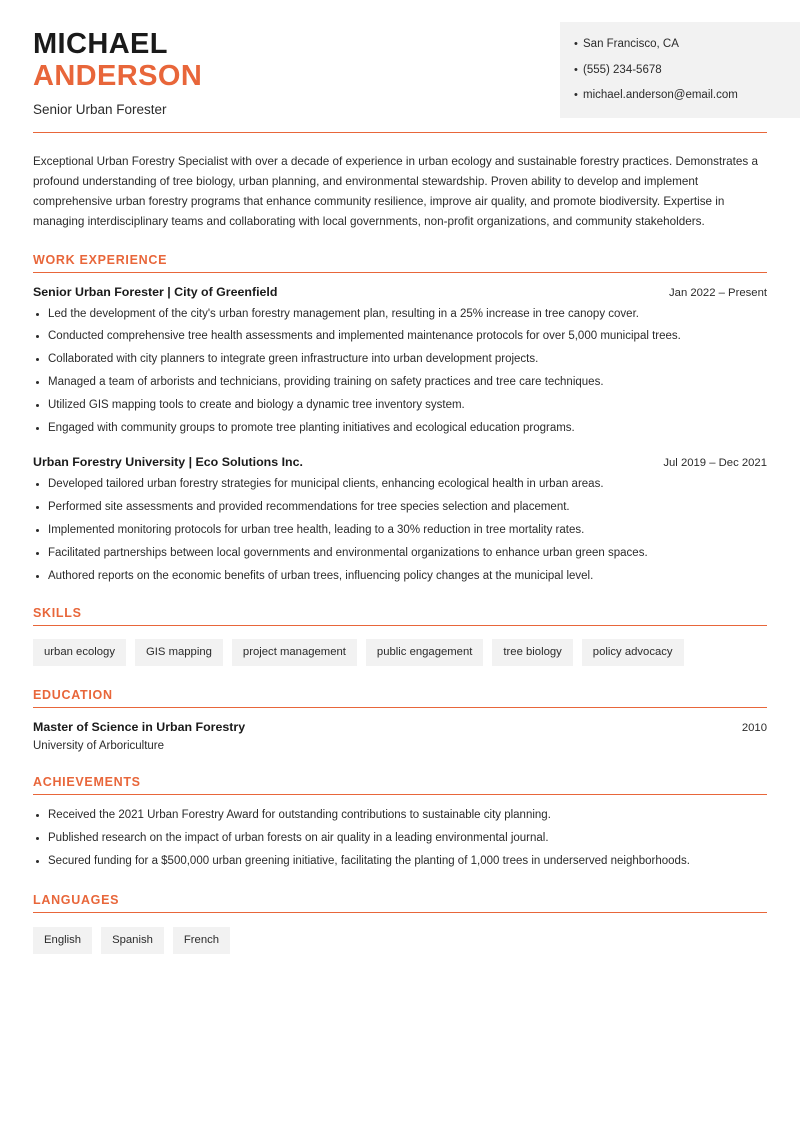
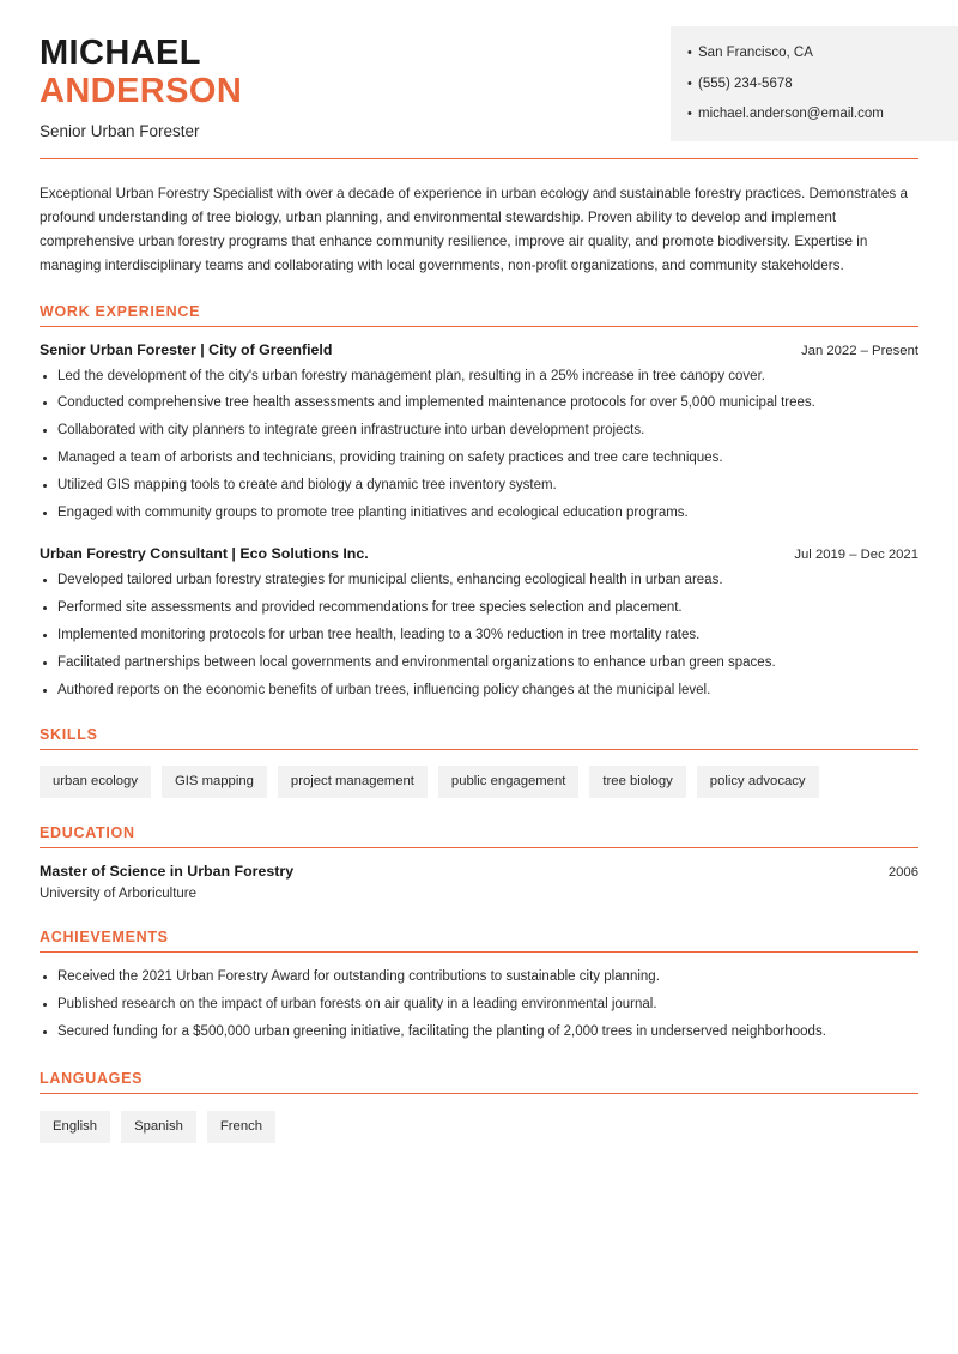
  MICHAEL
  ANDERSON
  Senior Urban Forester
  •
  San Francisco, CA
  •
  (555) 234-5678
  •
  michael.anderson@email.com
  Exceptional Urban Forestry Specialist with over a decade of experience in urban ecology and sustainable forestry practices. Demonstrates a profound understanding of tree biology, urban planning, and environmental stewardship. Proven ability to develop and implement comprehensive urban forestry programs that enhance community resilience, improve air quality, and promote biodiversity. Expertise in managing interdisciplinary teams and collaborating with local governments, non-profit organizations, and community stakeholders.
  WORK EXPERIENCE
  Senior Urban Forester | City of Greenfield
  Jan 2022 – Present
  Led the development of the city's urban forestry management plan, resulting in a 25% increase in tree canopy cover.
  Conducted comprehensive tree health assessments and implemented maintenance protocols for over 5,000 municipal trees.
  Collaborated with city planners to integrate green infrastructure into urban development projects.
  Managed a team of arborists and technicians, providing training on safety practices and tree care techniques.
  Utilized GIS mapping tools to create and biology a dynamic tree inventory system.
  Engaged with community groups to promote tree planting initiatives and ecological education programs.
- Urban Forestry University | Eco Solutions Inc.
+ Urban Forestry Consultant | Eco Solutions Inc.
  Jul 2019 – Dec 2021
  Developed tailored urban forestry strategies for municipal clients, enhancing ecological health in urban areas.
  Performed site assessments and provided recommendations for tree species selection and placement.
  Implemented monitoring protocols for urban tree health, leading to a 30% reduction in tree mortality rates.
  Facilitated partnerships between local governments and environmental organizations to enhance urban green spaces.
  Authored reports on the economic benefits of urban trees, influencing policy changes at the municipal level.
  SKILLS
  urban ecology
  GIS mapping
  project management
  public engagement
  tree biology
  policy advocacy
  EDUCATION
  Master of Science in Urban Forestry
- 2010
+ 2006
  University of Arboriculture
  ACHIEVEMENTS
  Received the 2021 Urban Forestry Award for outstanding contributions to sustainable city planning.
  Published research on the impact of urban forests on air quality in a leading environmental journal.
- Secured funding for a $500,000 urban greening initiative, facilitating the planting of 1,000 trees in underserved neighborhoods.
+ Secured funding for a $500,000 urban greening initiative, facilitating the planting of 2,000 trees in underserved neighborhoods.
  LANGUAGES
  English
  Spanish
  French
